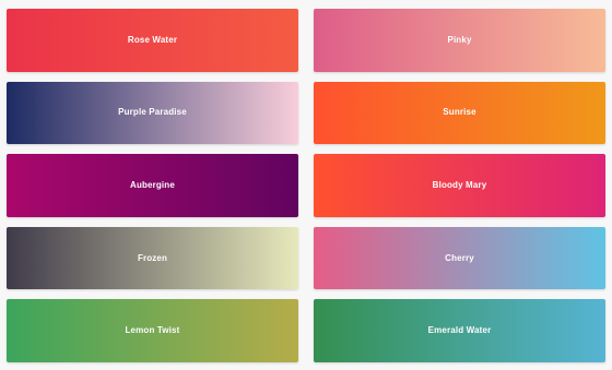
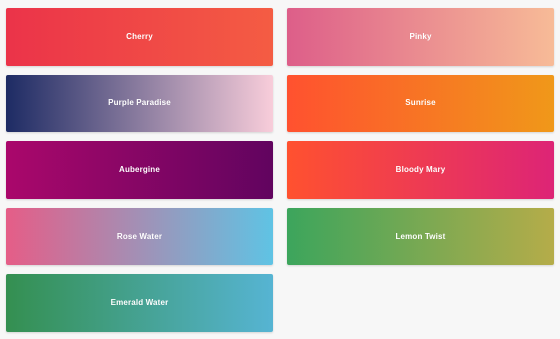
- Rose Water
+ Cherry
  Pinky
  Purple Paradise
  Sunrise
  Aubergine
  Bloody Mary
- Frozen
- Cherry
+ Rose Water
  Lemon Twist
  Emerald Water
